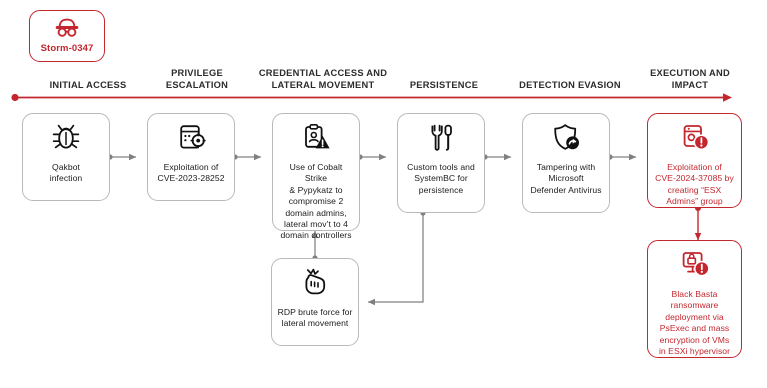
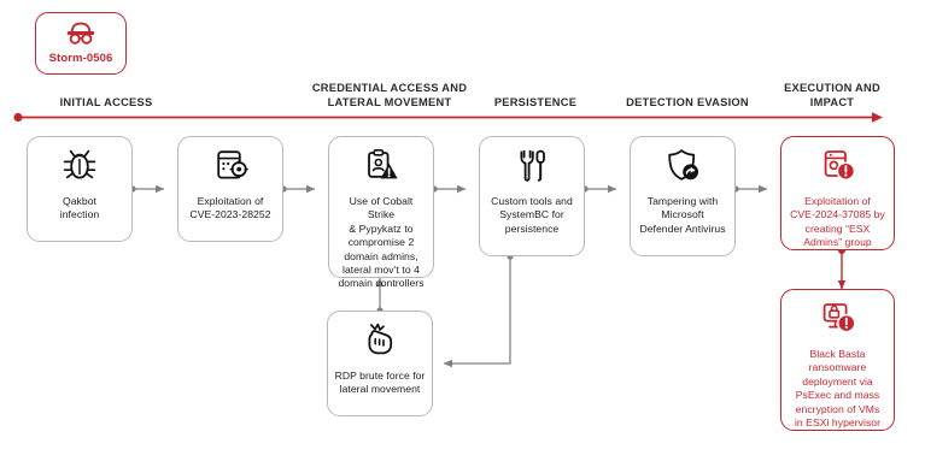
- Storm-0347
+ Storm-0506
  INITIAL ACCESS
- PRIVILEGE
- ESCALATION
  CREDENTIAL ACCESS AND
  LATERAL MOVEMENT
  PERSISTENCE
  DETECTION EVASION
  EXECUTION AND
  IMPACT
  Qakbot
  infection
  Exploitation of
  CVE-2023-28252
  Use of Cobalt Strike
  & Pypykatz to
  compromise 2
  domain admins,
  lateral mov’t to 4
  domain controllers
  Custom tools and
  SystemBC for
  persistence
  Tampering with
  Microsoft
  Defender Antivirus
  Exploitation of
  CVE-2024-37085 by
  creating “ESX
  Admins” group
  RDP brute force for
  lateral movement
  Black Basta
  ransomware
  deployment via
  PsExec and mass
  encryption of VMs
  in ESXi hypervisor
